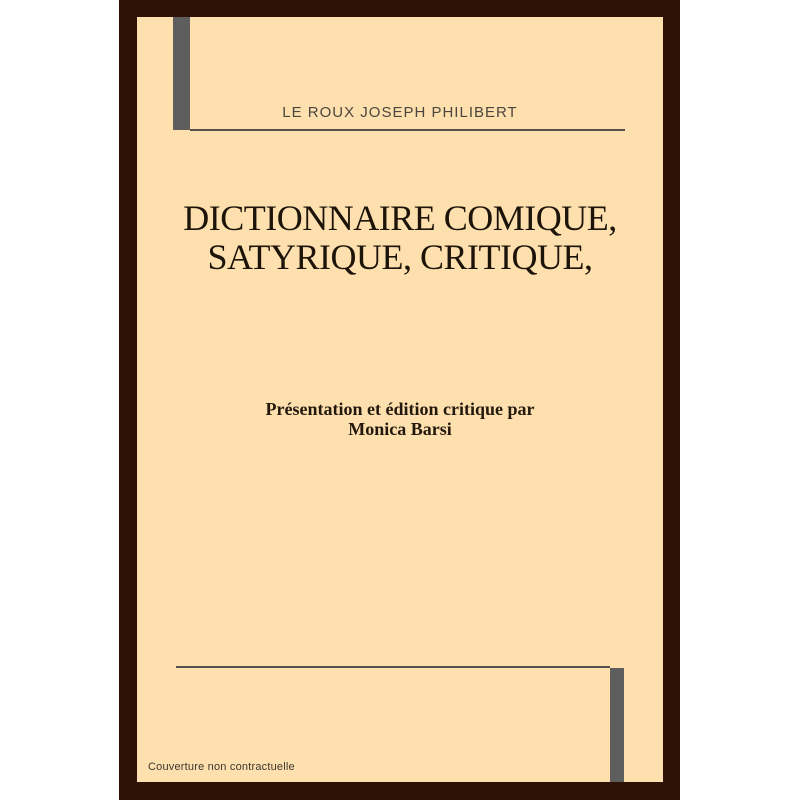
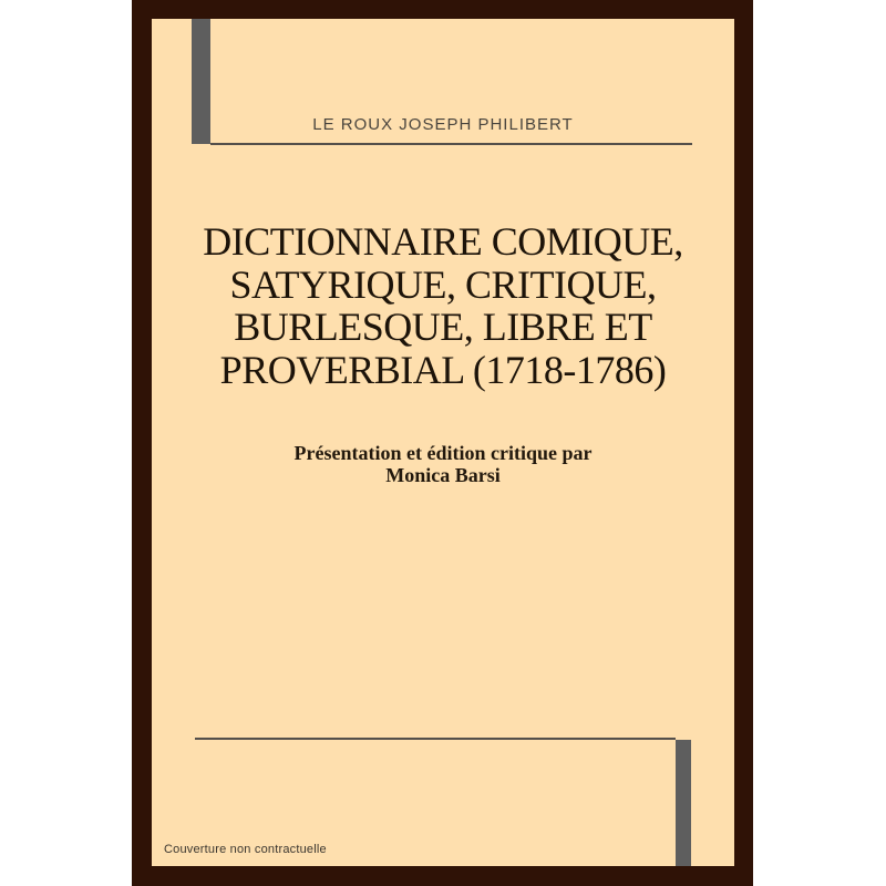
  LE ROUX JOSEPH PHILIBERT
  DICTIONNAIRE COMIQUE,
  SATYRIQUE, CRITIQUE,
+ BURLESQUE, LIBRE ET
+ PROVERBIAL (1718-1786)
  Présentation et édition critique par
  Monica Barsi
  Couverture non contractuelle
